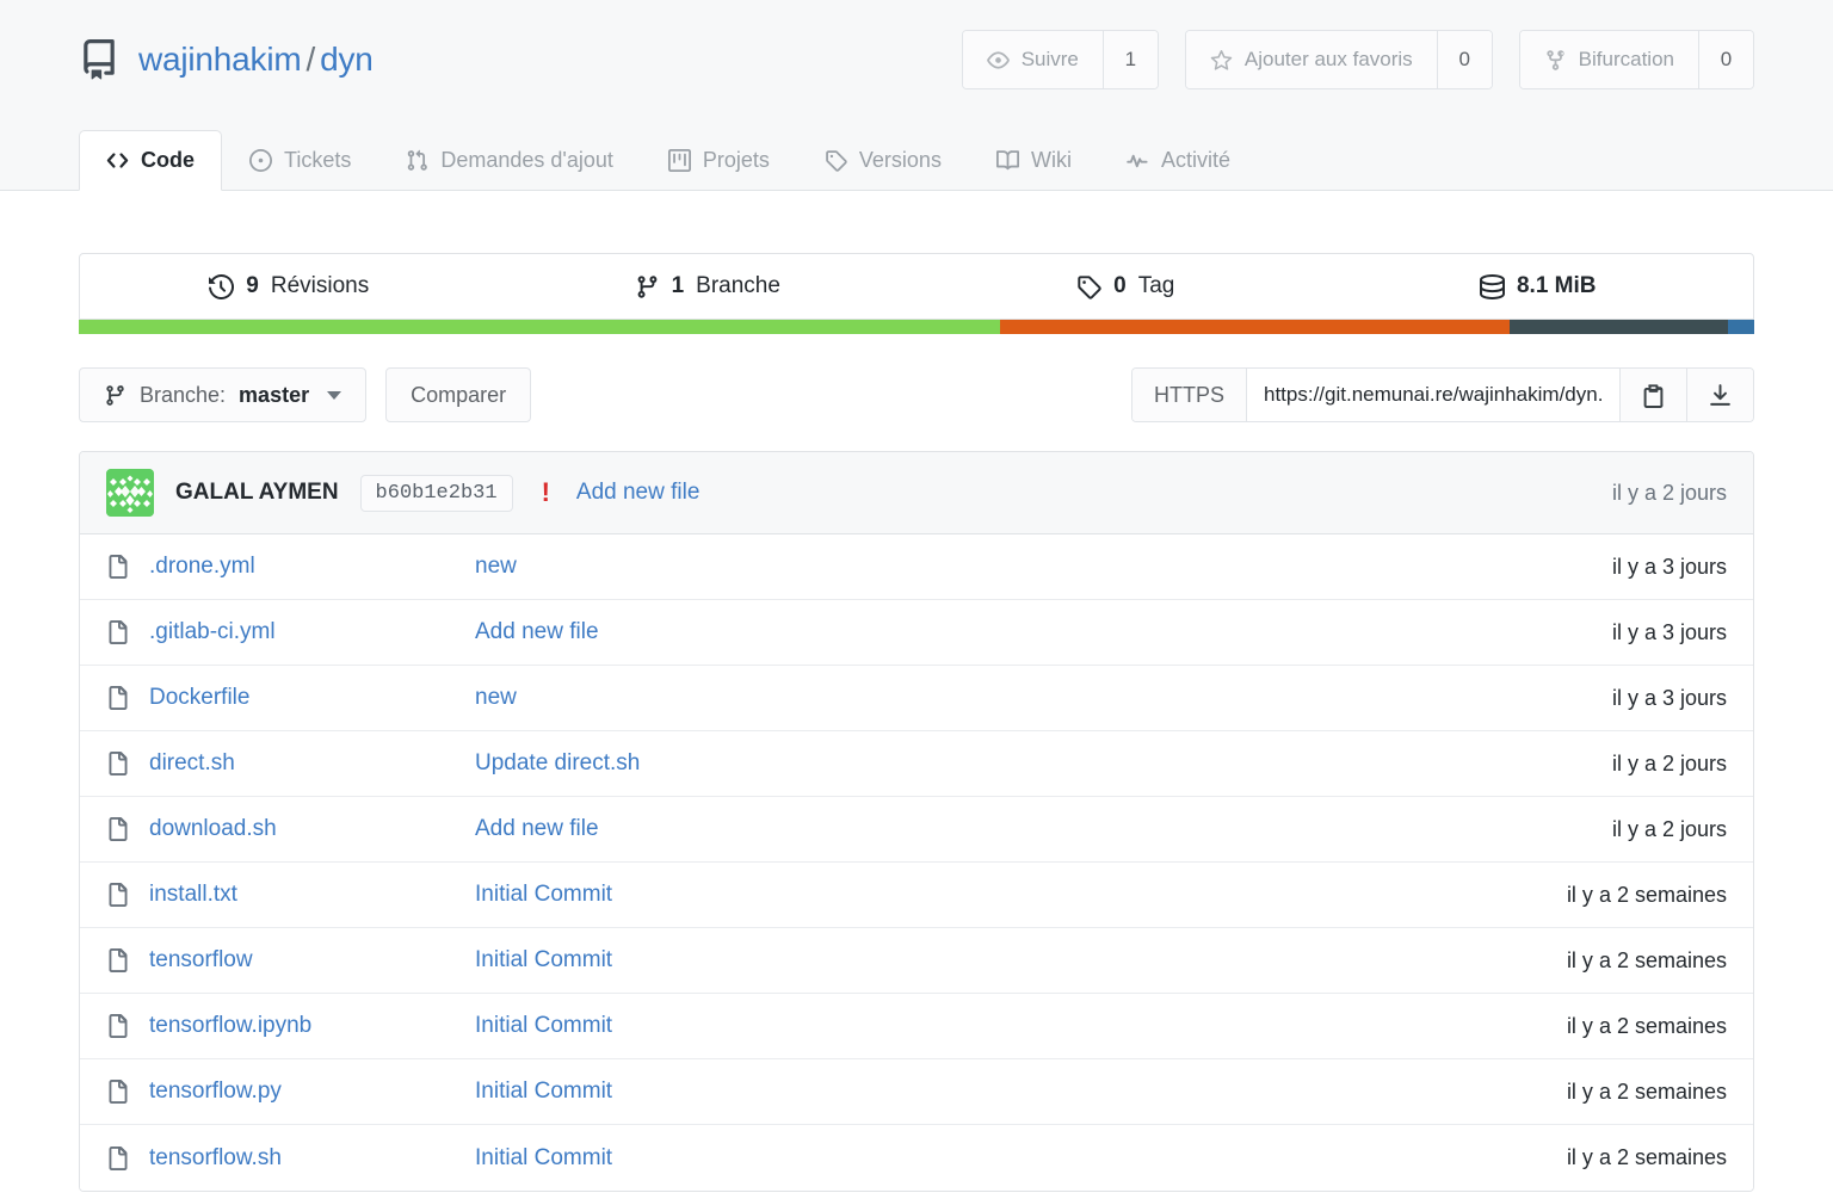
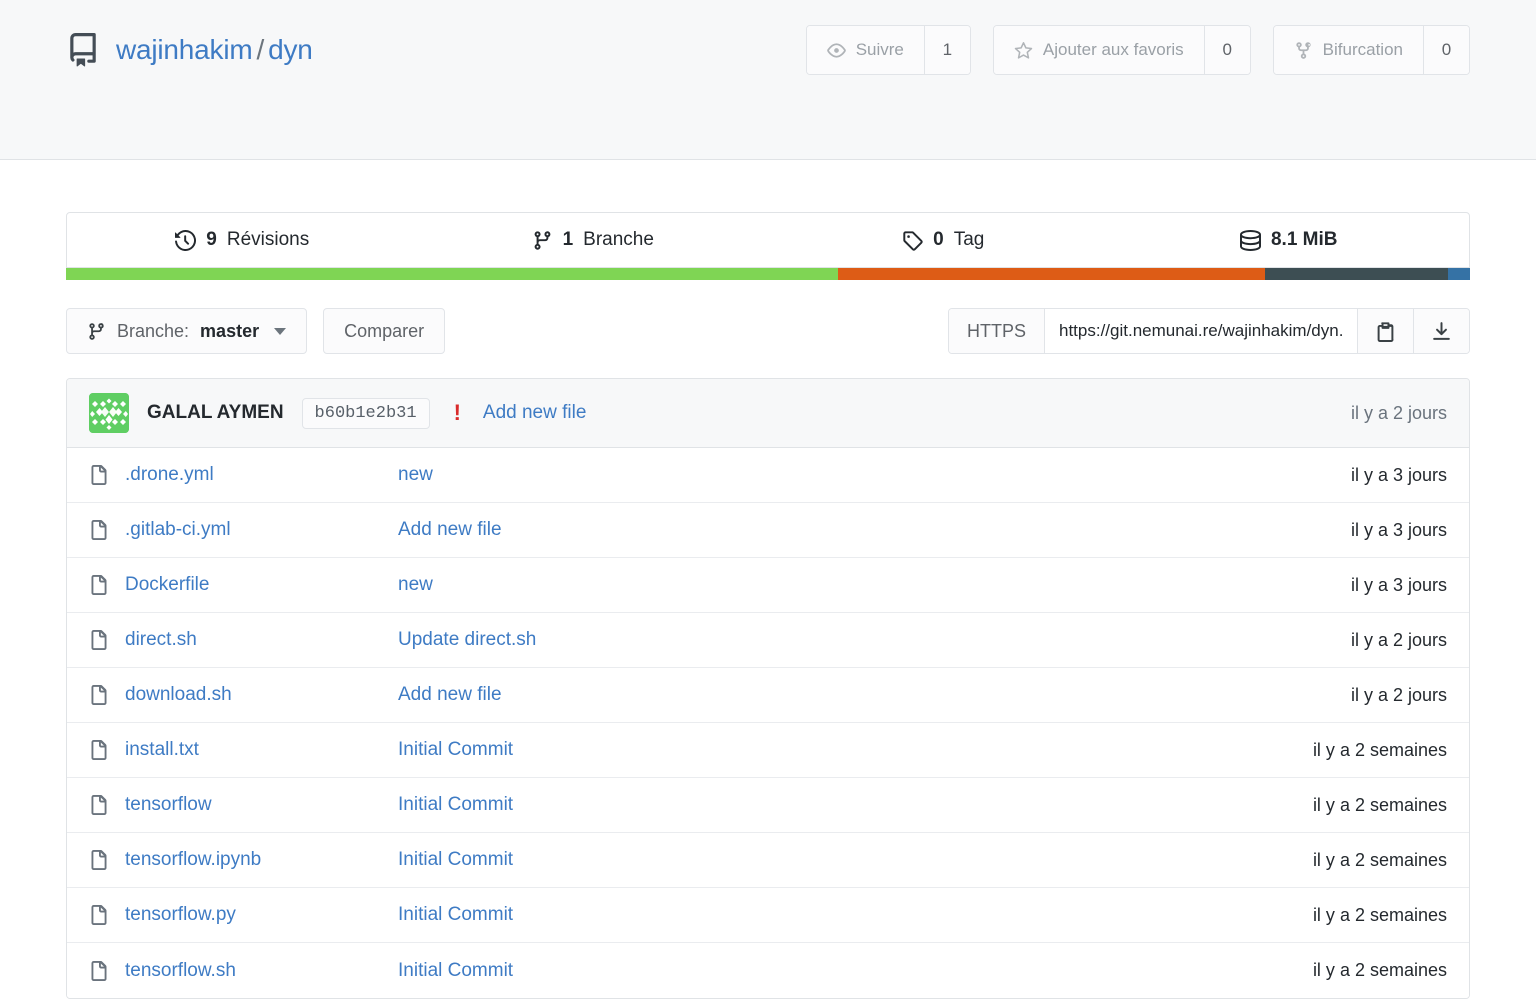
  wajinhakim / dyn
  Suivre
  1
  Ajouter aux favoris
  0
  Bifurcation
  0
- Code
- Tickets
- Demandes d'ajout
- Projets
- Versions
- Wiki
- Activité
  9
  Révisions
  1
  Branche
  0
  Tag
  8.1 MiB
  Branche:
  master
  Comparer
  HTTPS
  https://git.nemunai.re/wajinhakim/dyn.
  GALAL AYMEN
  b60b1e2b31
  !
  Add new file
  il y a 2 jours
  .drone.yml
  new
  il y a 3 jours
  .gitlab-ci.yml
  Add new file
  il y a 3 jours
  Dockerfile
  new
  il y a 3 jours
  direct.sh
  Update direct.sh
  il y a 2 jours
  download.sh
  Add new file
  il y a 2 jours
  install.txt
  Initial Commit
  il y a 2 semaines
  tensorflow
  Initial Commit
  il y a 2 semaines
  tensorflow.ipynb
  Initial Commit
  il y a 2 semaines
  tensorflow.py
  Initial Commit
  il y a 2 semaines
  tensorflow.sh
  Initial Commit
  il y a 2 semaines
